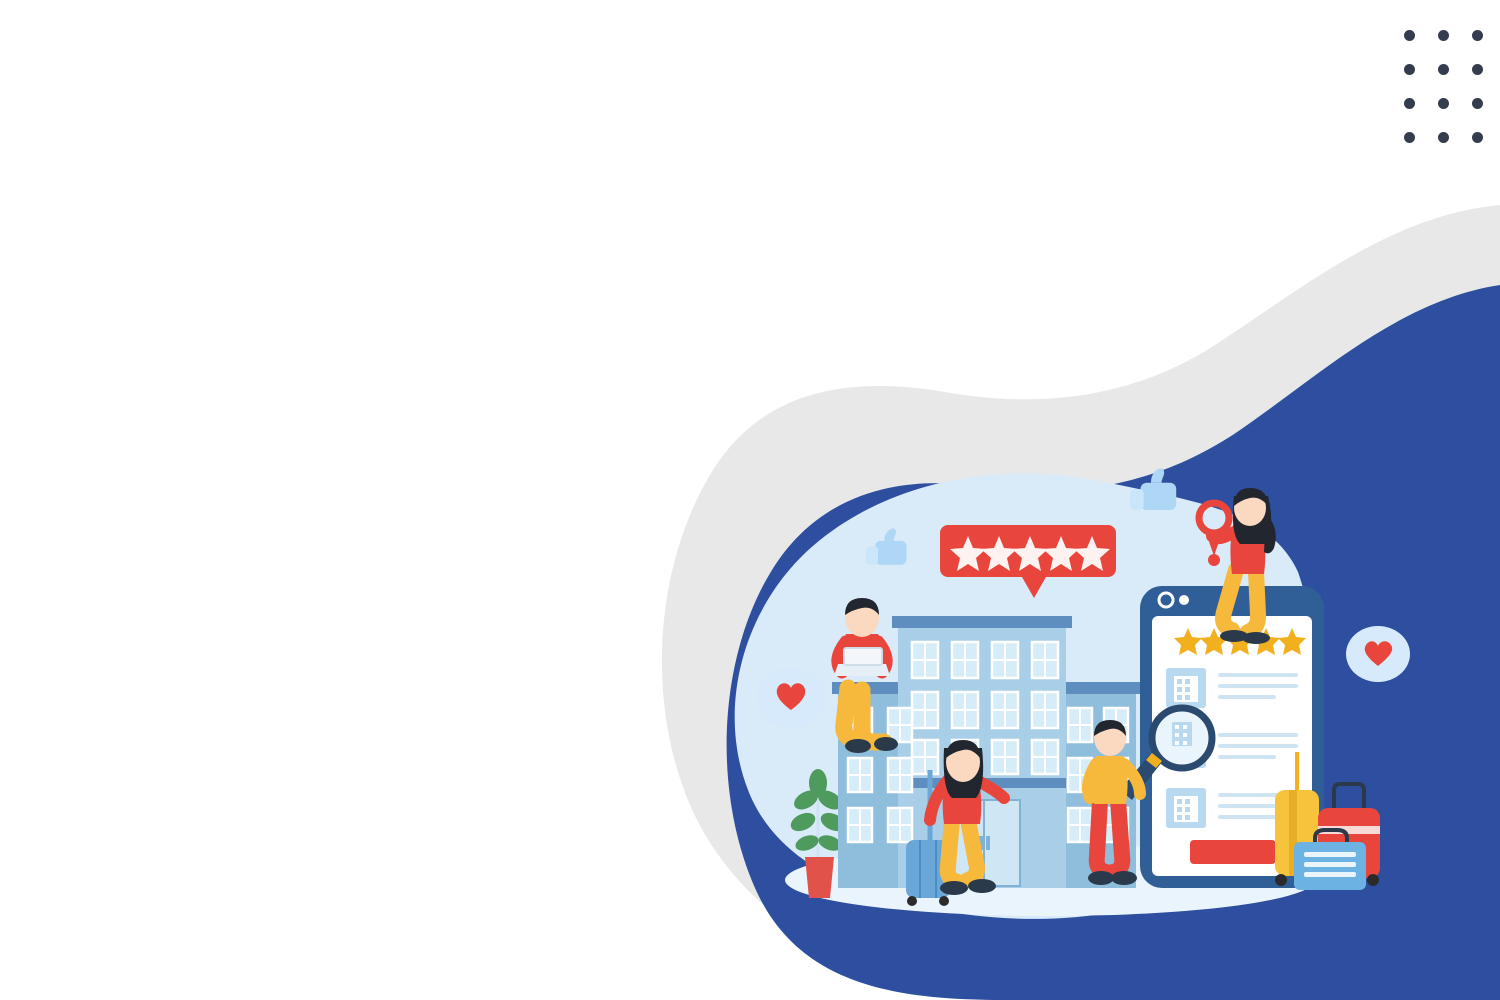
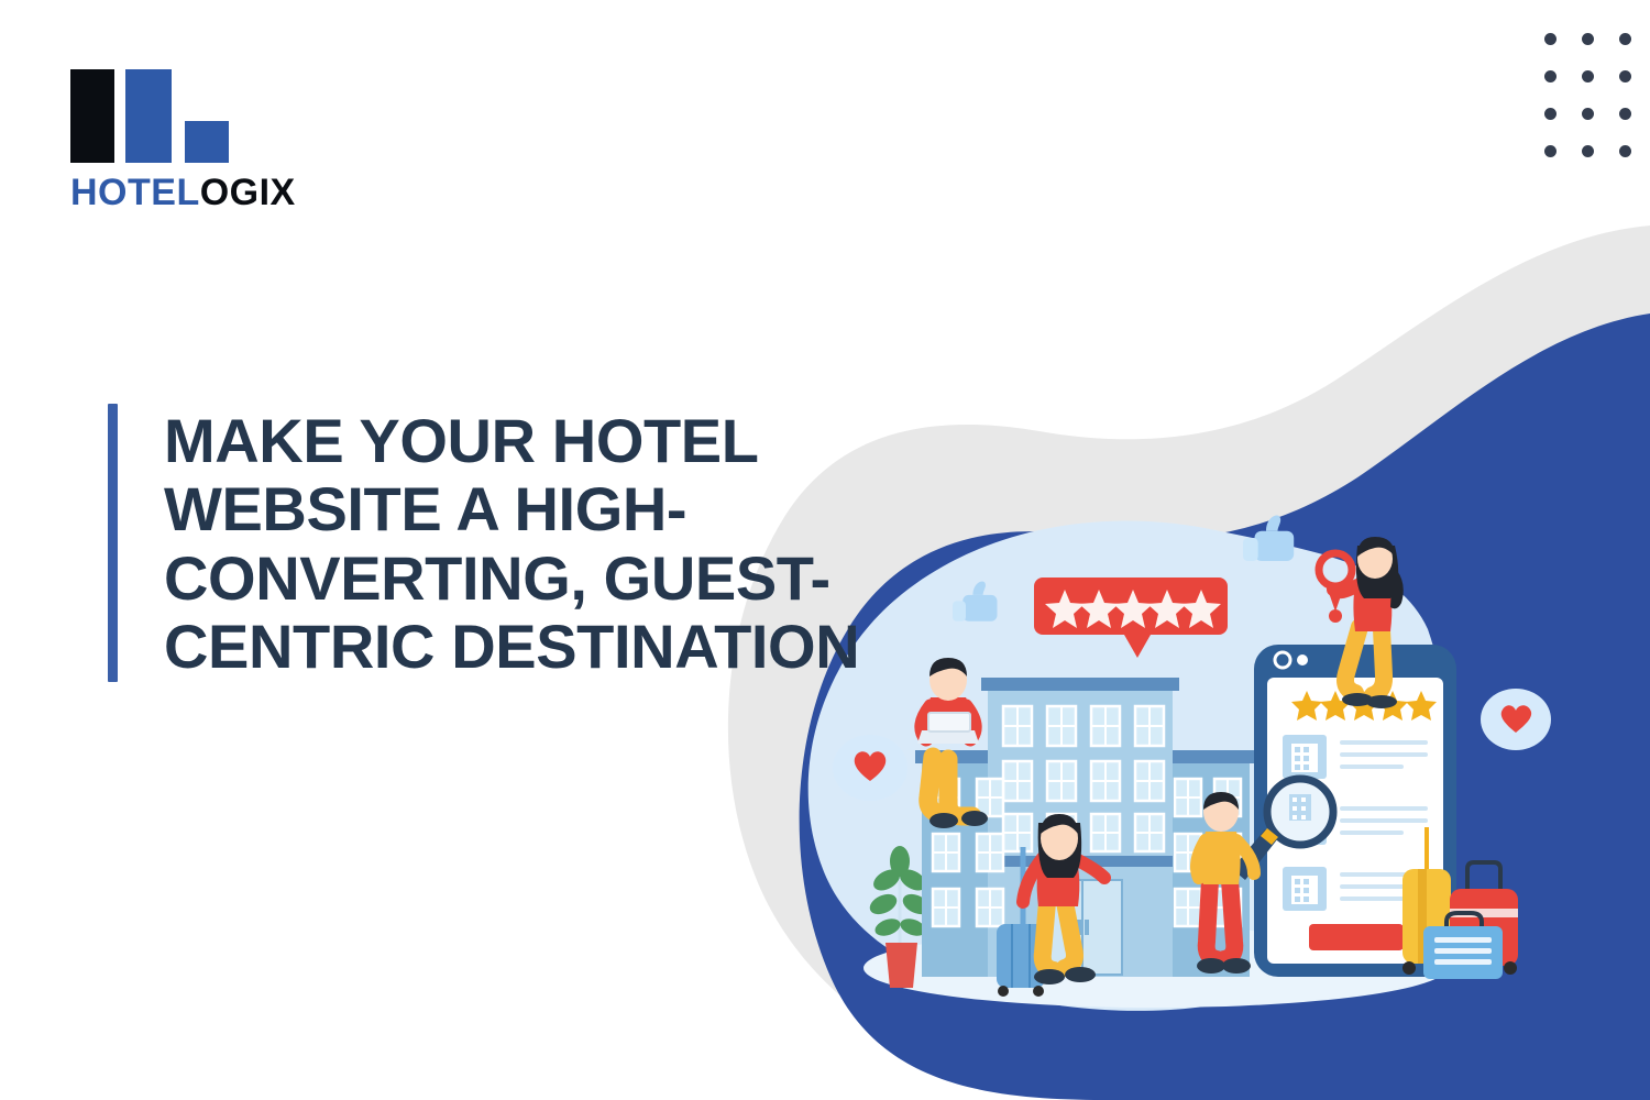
+ HOTELOGIX
+ MAKE YOUR HOTEL WEBSITE A HIGH-CONVERTING, GUEST-CENTRIC DESTINATION
